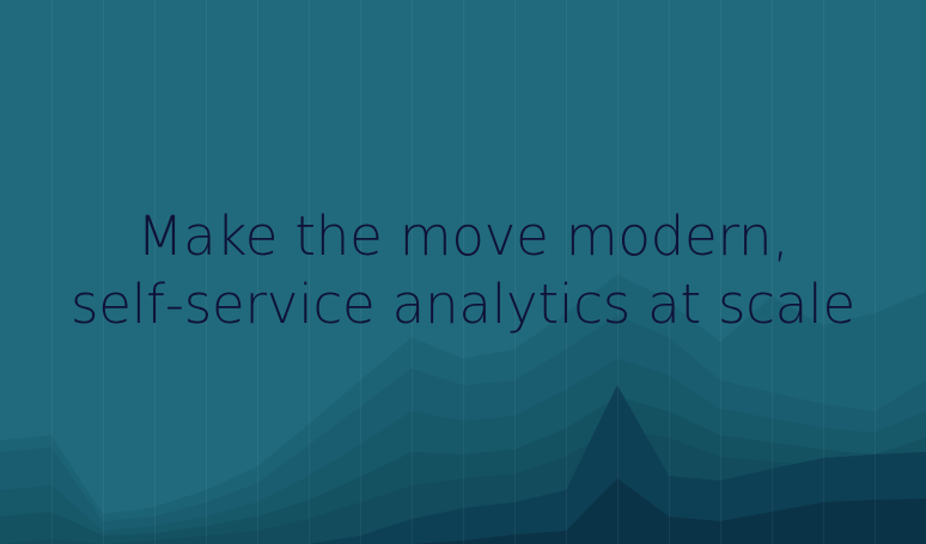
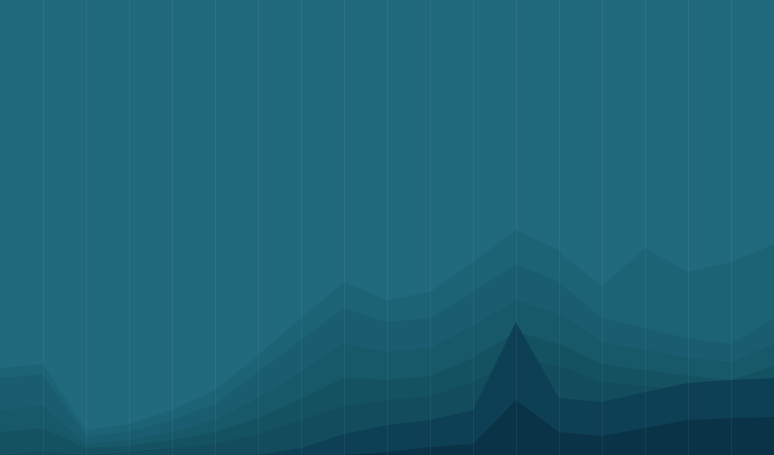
- Make the move modern,
- self-service analytics at scale
